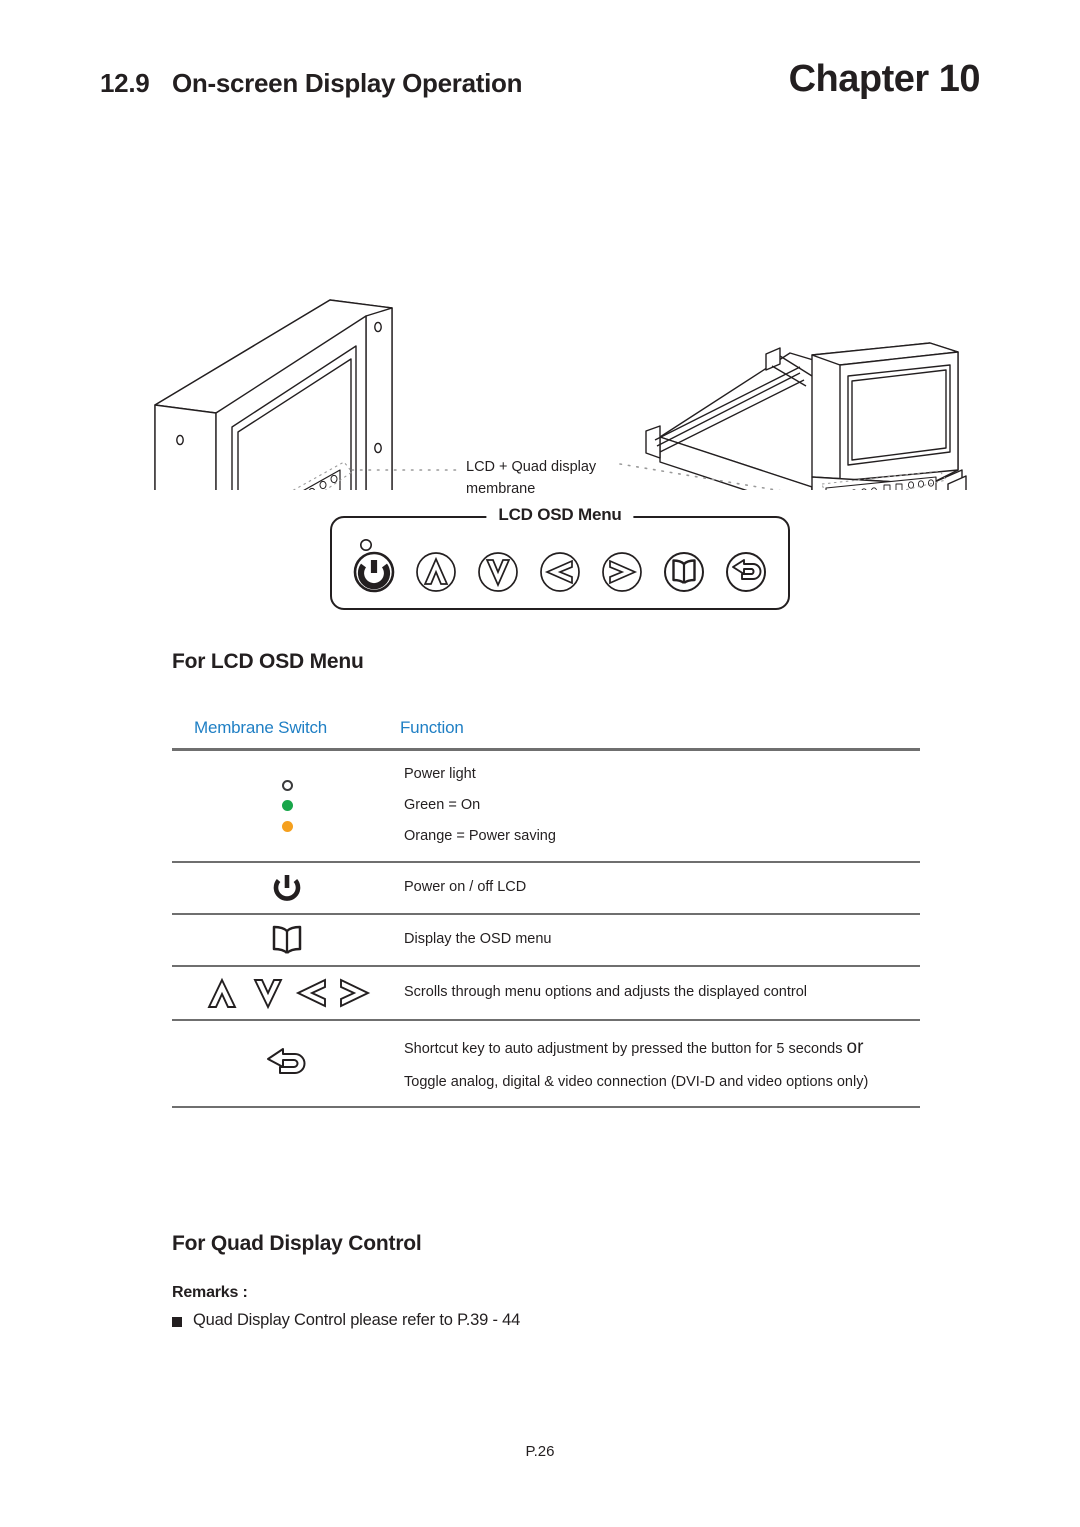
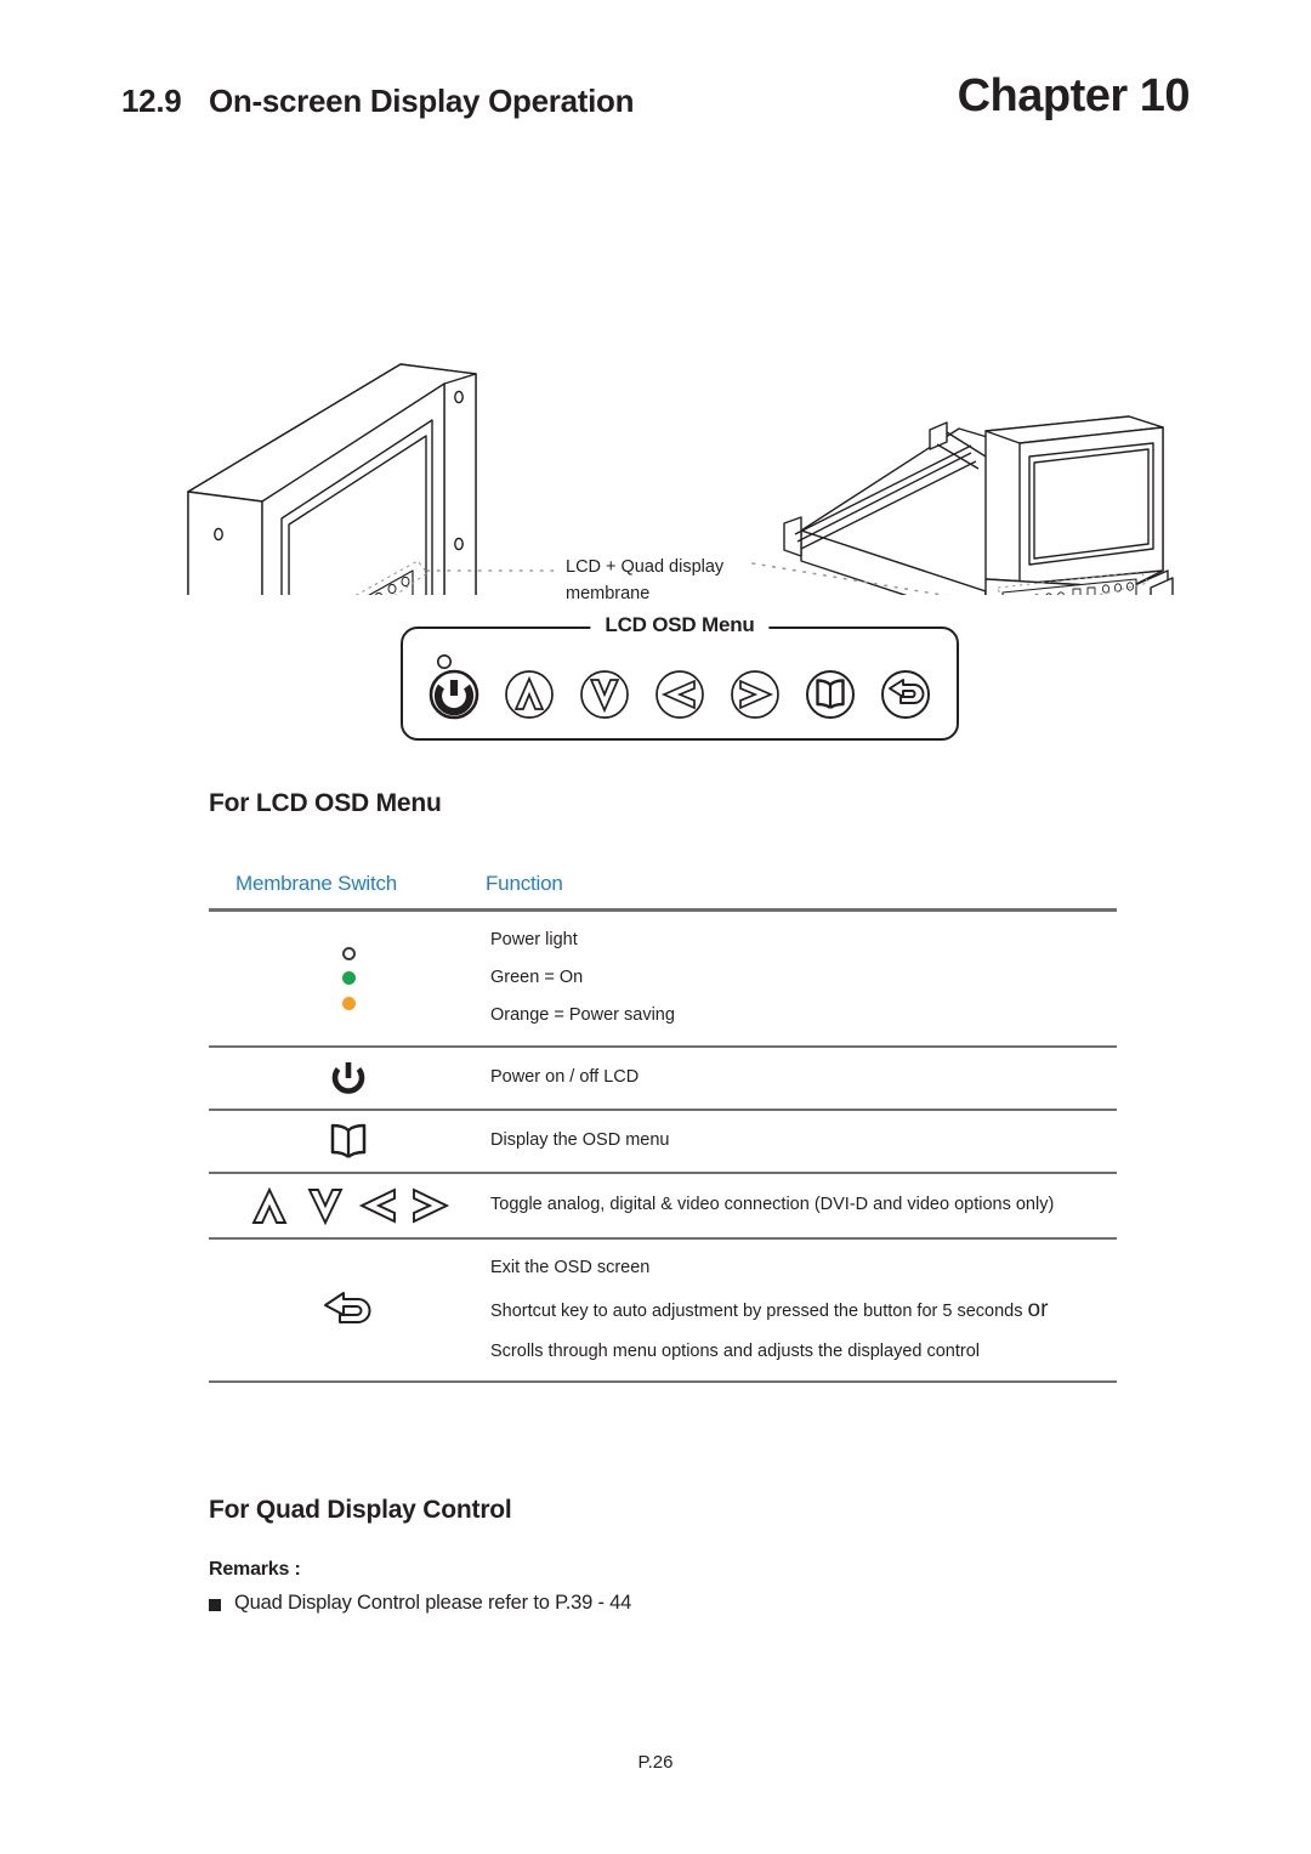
  12.9
  On-screen Display Operation
  Chapter 10
  LCD + Quad display
  membrane
  LCD OSD Menu
  For LCD OSD Menu
  Membrane Switch
  Function
  Power light
  Green = On
  Orange = Power saving
  Power on / off LCD
  Display the OSD menu
- Scrolls through menu options and adjusts the displayed control
+ Toggle analog, digital & video connection (DVI-D and video options only)
+ Exit the OSD screen
  Shortcut key to auto adjustment by pressed the button for 5 seconds or
- Toggle analog, digital & video connection (DVI-D and video options only)
+ Scrolls through menu options and adjusts the displayed control
  For Quad Display Control
  Remarks :
  Quad Display Control please refer to P.39 - 44
  P.26
